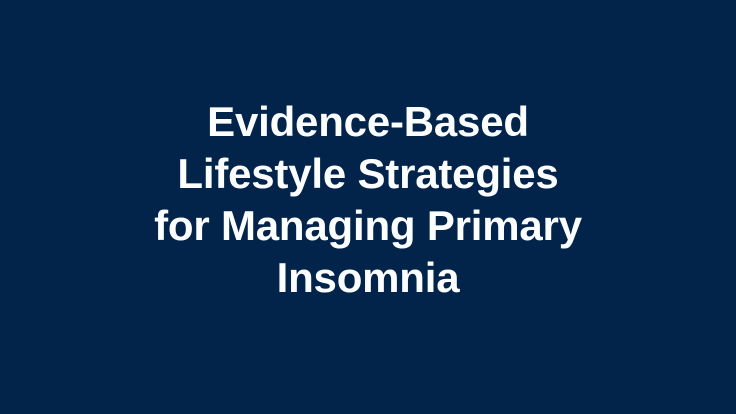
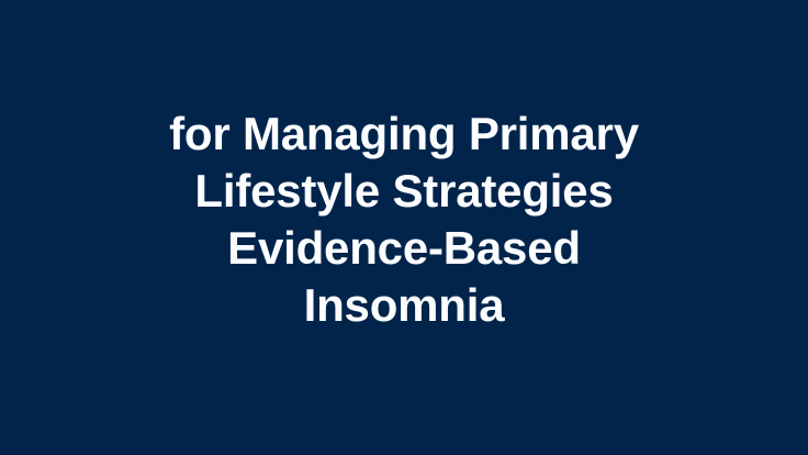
- Evidence-Based
+ for Managing Primary
  Lifestyle Strategies
- for Managing Primary
+ Evidence-Based
  Insomnia
